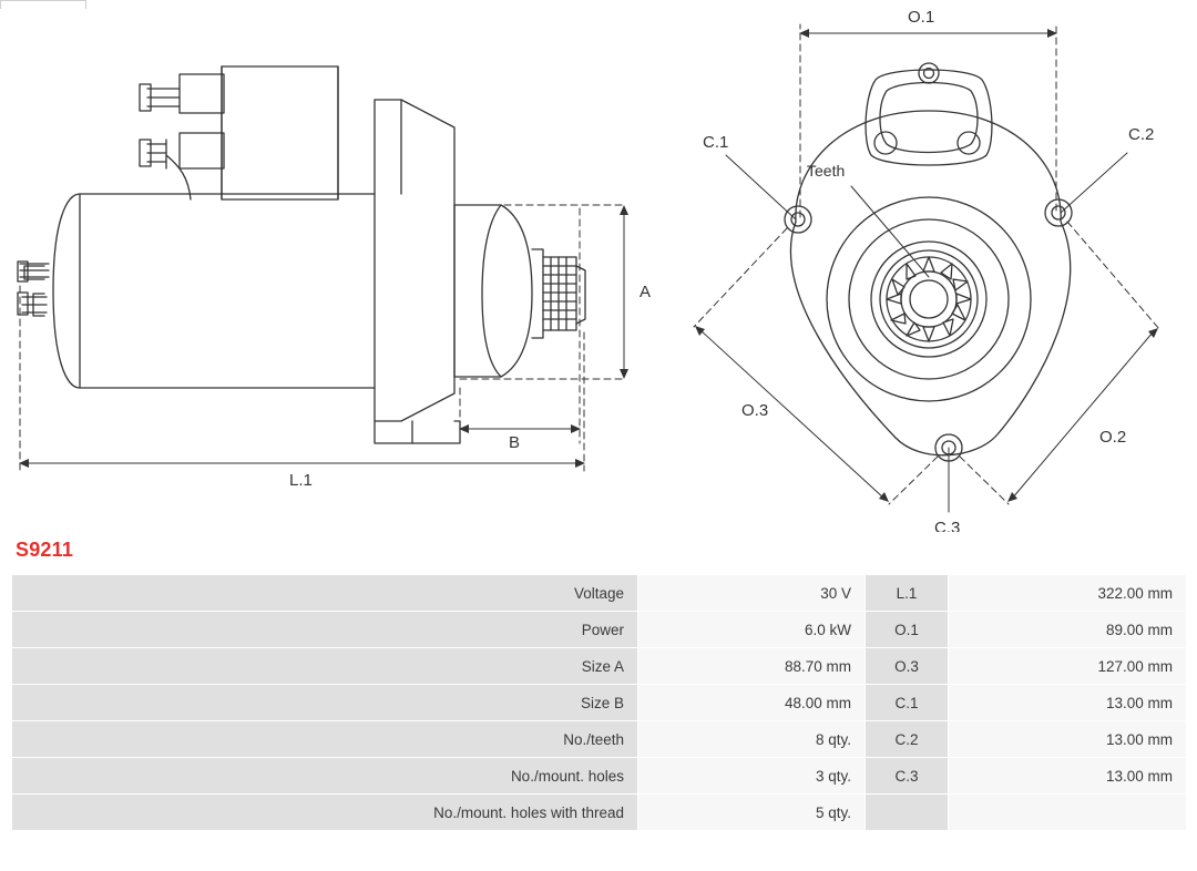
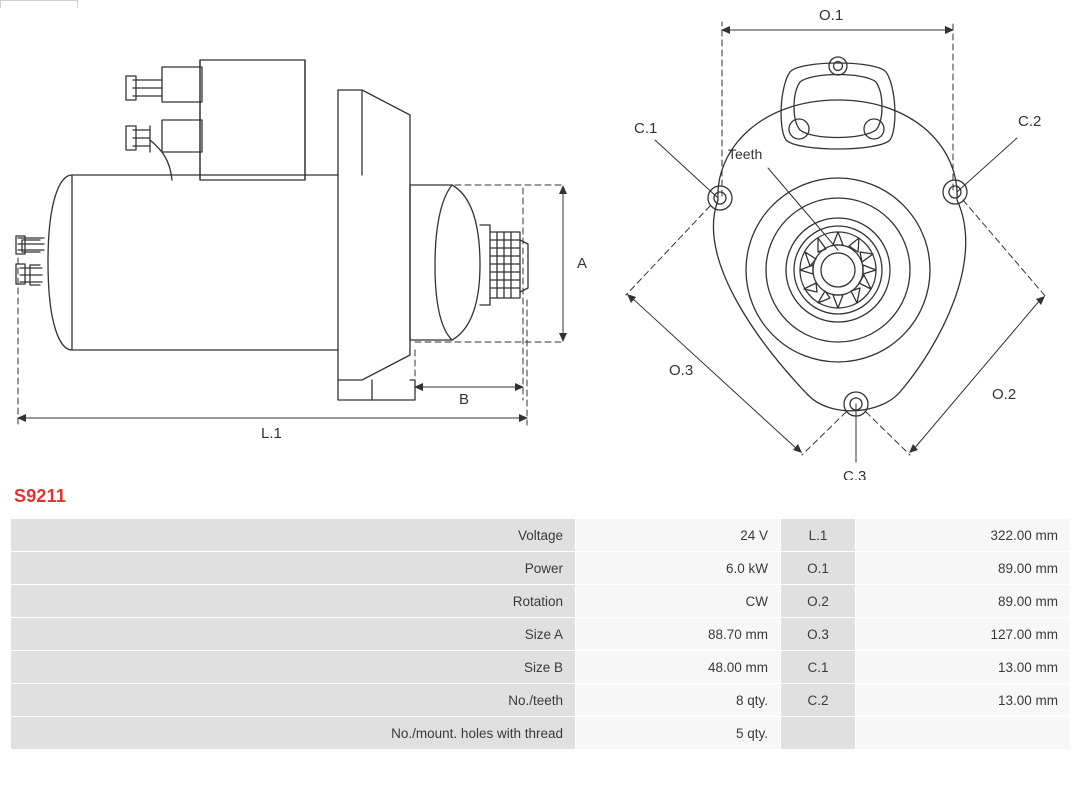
  A
  B
  L.1
  O.1
  O.2
  O.3
  C.1
  C.2
  C.3
  Teeth
  S9211
- Voltage	30 V	L.1	322.00 mm
+ Voltage	24 V	L.1	322.00 mm
  Power	6.0 kW	O.1	89.00 mm
+ Rotation	CW	O.2	89.00 mm
  Size A	88.70 mm	O.3	127.00 mm
  Size B	48.00 mm	C.1	13.00 mm
  No./teeth	8 qty.	C.2	13.00 mm
- No./mount. holes	3 qty.	C.3	13.00 mm
  No./mount. holes with thread	5 qty.
